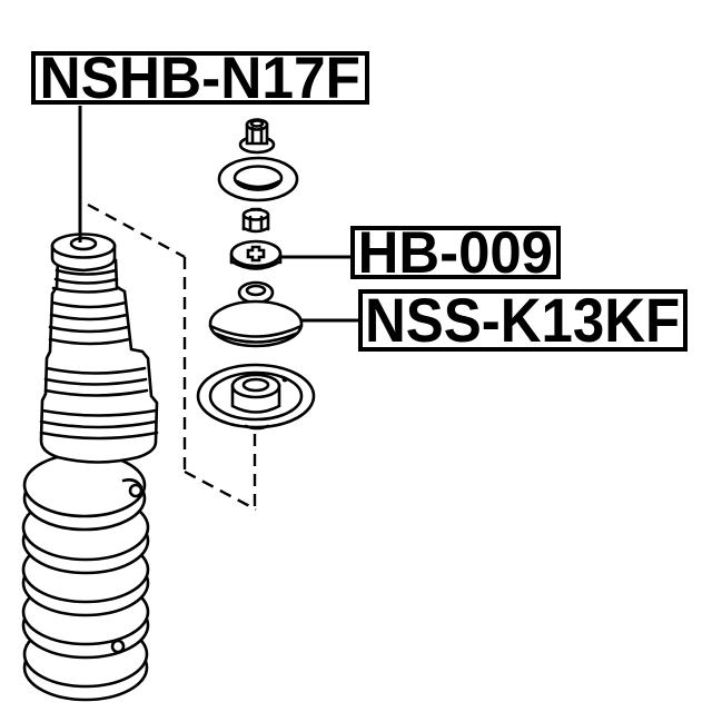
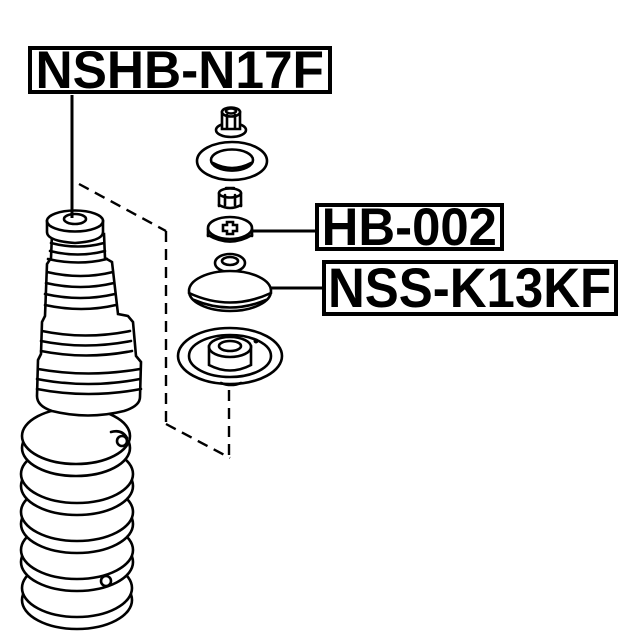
  NSHB-N17F
- HB-009
+ HB-002
  NSS-K13KF
